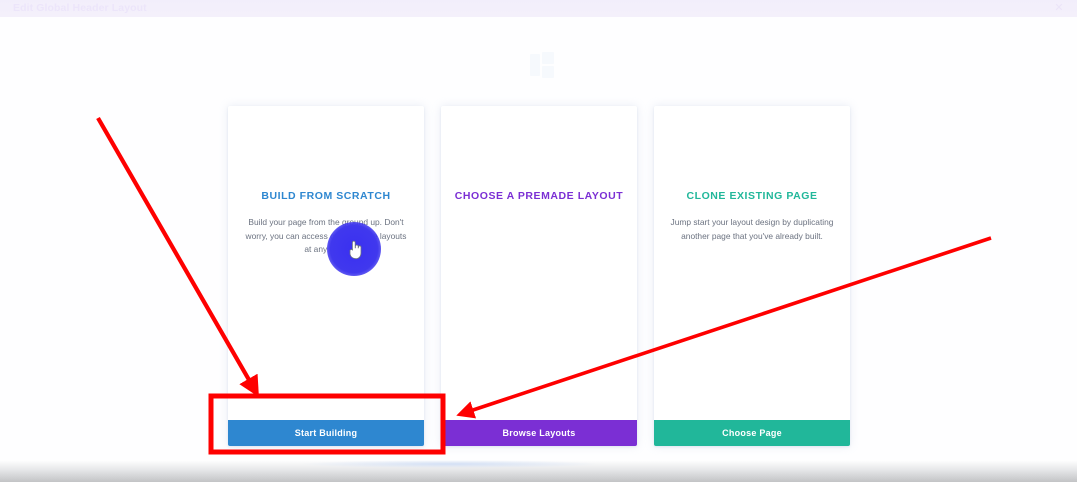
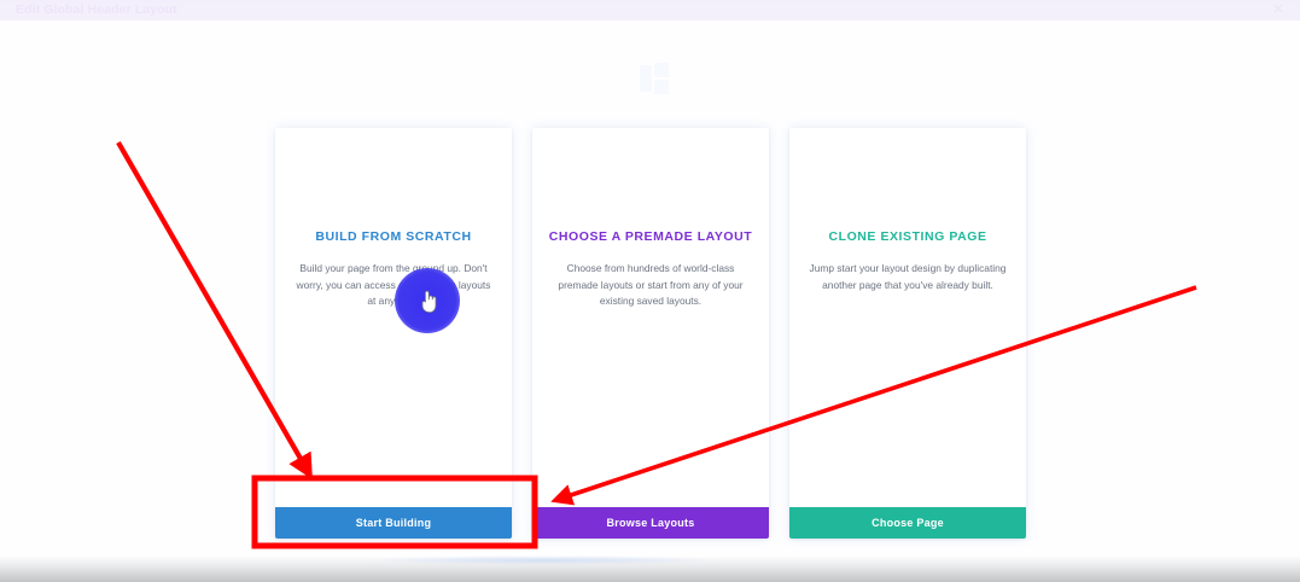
  BUILD FROM SCRATCH
  Build your page from the gd up. Don't worry, you can access layouts at any
  Start Building
  CHOOSE A PREMADE LAYOUT
+ Choose from hundreds of world-class premade layouts or start from any of your existing saved layouts.
  Browse Layouts
  CLONE EXISTING PAGE
  Jump start your layout design by duplicating another page that you've already built.
  Choose Page
